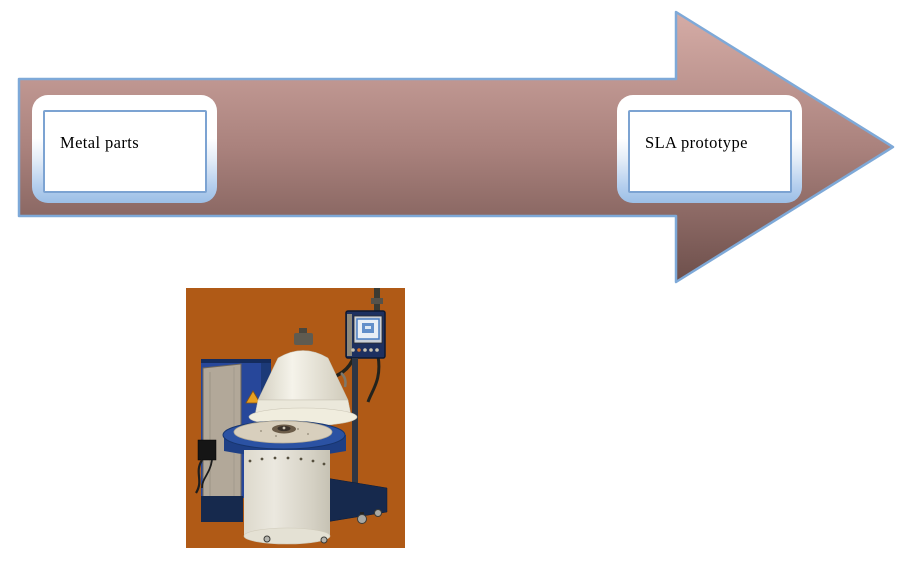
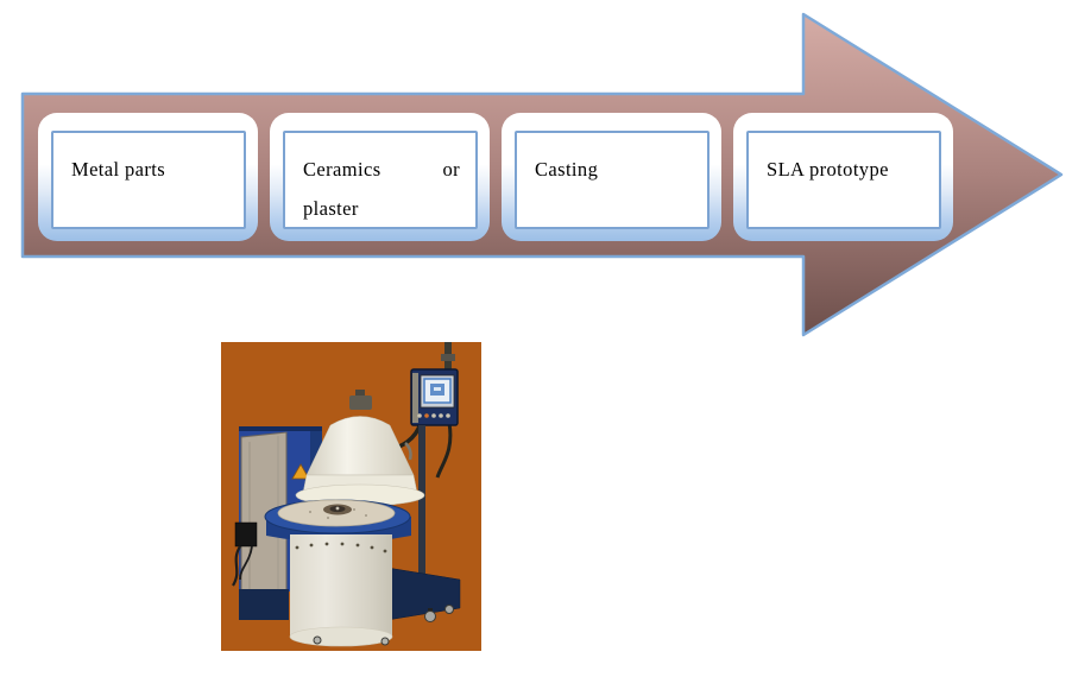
  Metal parts
+ Ceramics
+ or
+ plaster
+ Casting
  SLA prototype
